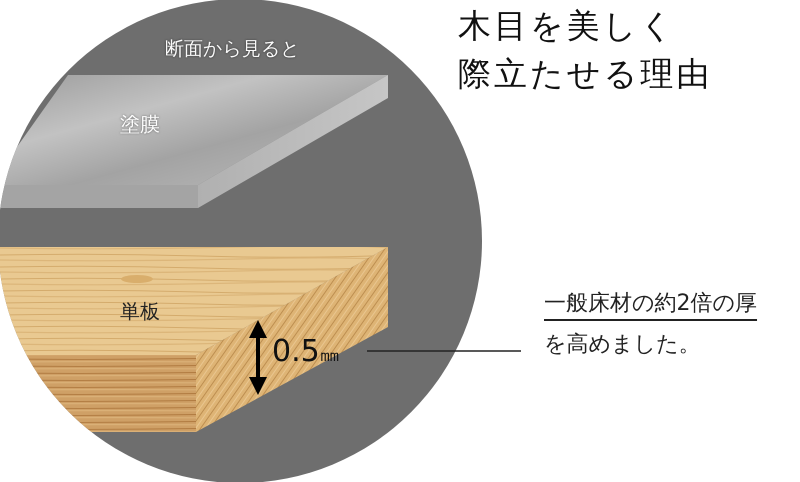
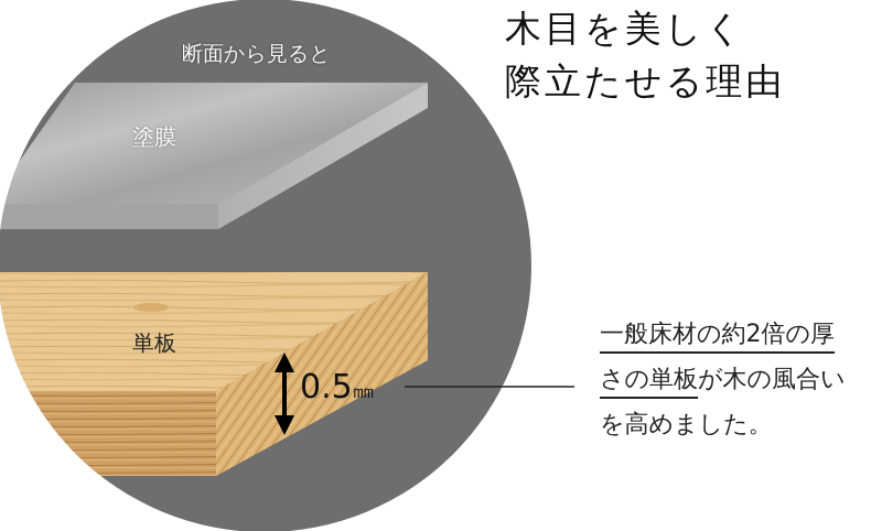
  木目を美しく
  際立たせる理由
  断面から見ると
  塗膜
  単板
  0.5㎜
  一般床材の約2倍の厚
+ さの単板が木の風合い
  を高めました。
